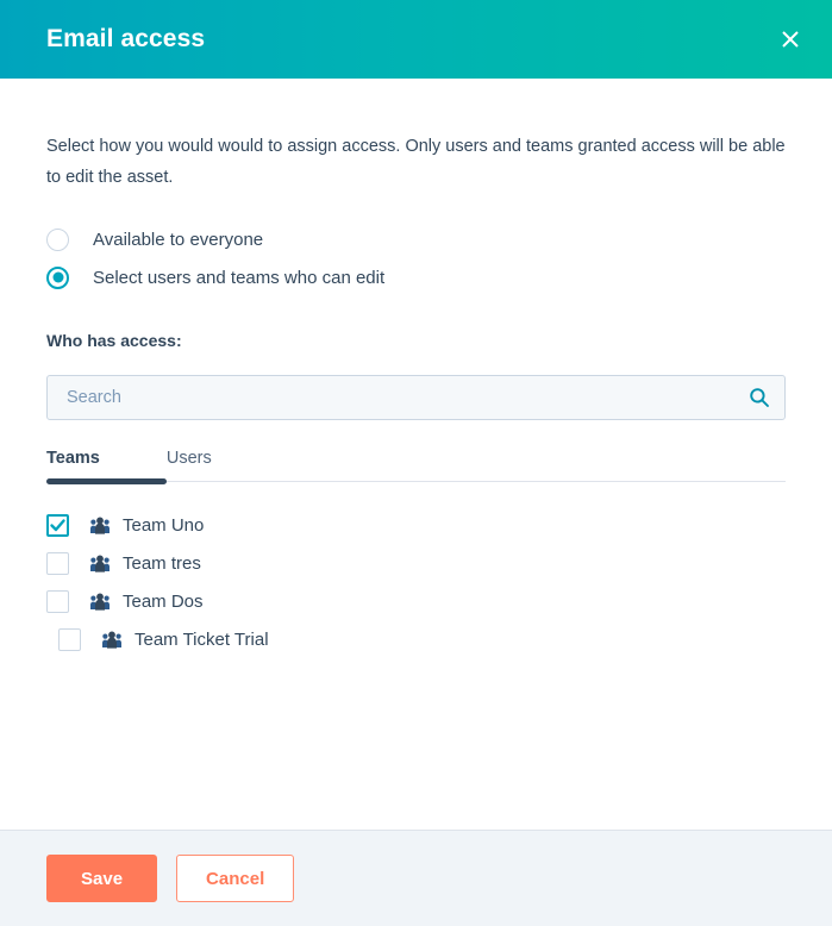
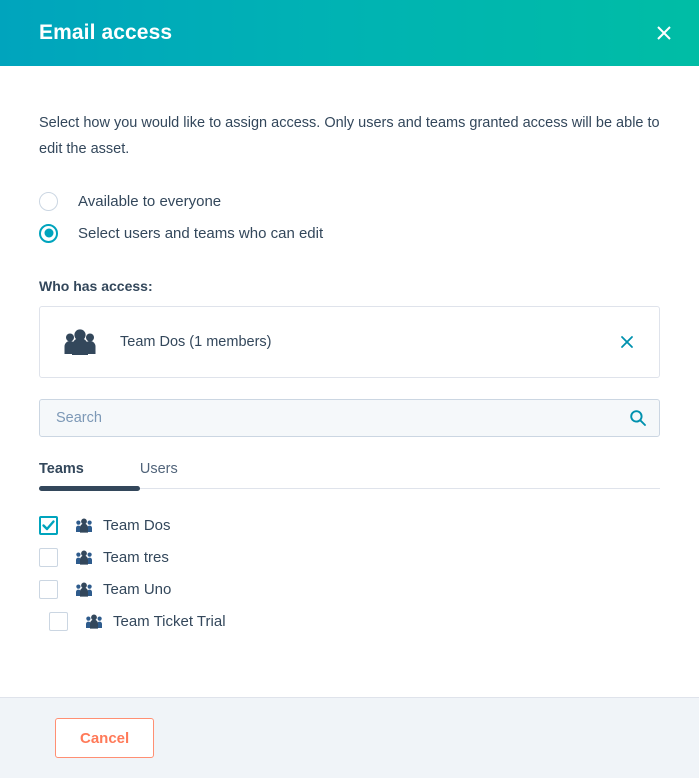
  Email access
- Select how you would would to assign access. Only users and teams granted access will be able to edit the asset.
+ Select how you would like to assign access. Only users and teams granted access will be able to edit the asset.
  Available to everyone
  Select users and teams who can edit
  Who has access:
+ Team Dos (1 members)
  Search
  Teams
  Users
- Team Uno
+ Team Dos
  Team tres
- Team Dos
+ Team Uno
  Team Ticket Trial
- Save
  Cancel
